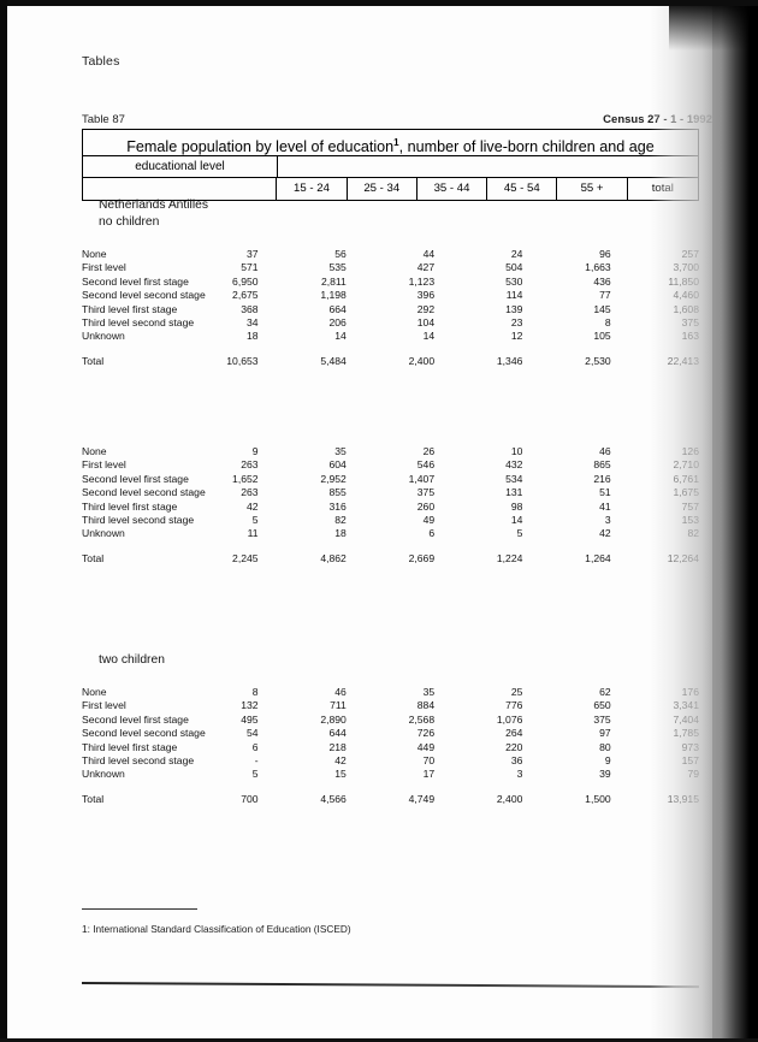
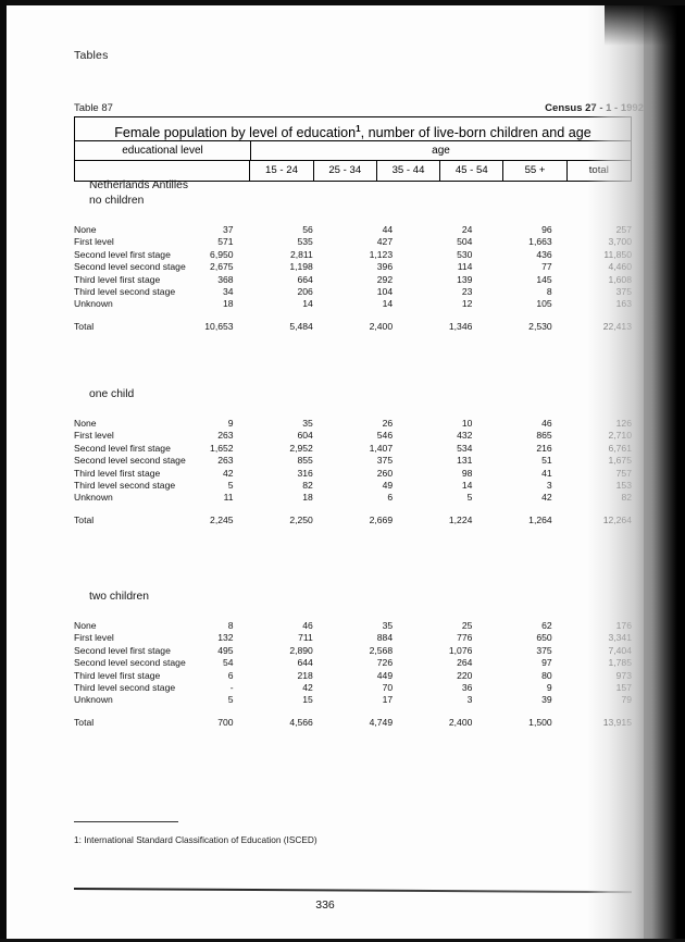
  Tables
  Table 87
  Female population by level of education1, number of live-born children and ag
  educational level
+ age
  15 - 24
  25 - 34
  35 - 44
  45 - 54
  55 +
  Netherlands Antilles
  no children
  None	37	56	44	24	96
  First level	571	535	427	504	1,663
  Second level first stage	6,950	2,811	1,123	530	436
  Second level second stage	2,675	1,198	396	114	77
  Third level first stage	368	664	292	139	145
  Third level second stage	34	206	104	23	8
  Unknown	18	14	14	12	105
  Total	10,653	5,484	2,400	1,346	2,530
+ one child
  None	9	35	26	10	46
  First level	263	604	546	432	865
  Second level first stage	1,652	2,952	1,407	534	216
  Second level second stage	263	855	375	131	51
  Third level first stage	42	316	260	98	41
  Third level second stage	5	82	49	14	3
  Unknown	11	18	6	5	42
- Total	2,245	4,862	2,669	1,224	1,264
+ Total	2,245	2,250	2,669	1,224	1,264
  two children
  None	8	46	35	25	62
  First level	132	711	884	776	650
  Second level first stage	495	2,890	2,568	1,076	375
  Second level second stage	54	644	726	264	97
  Third level first stage	6	218	449	220	80
  Third level second stage	-	42	70	36	9
  Unknown	5	15	17	3	39
  Total	700	4,566	4,749	2,400	1,500
  1: International Standard Classification of Education (ISCED)
+ 336
